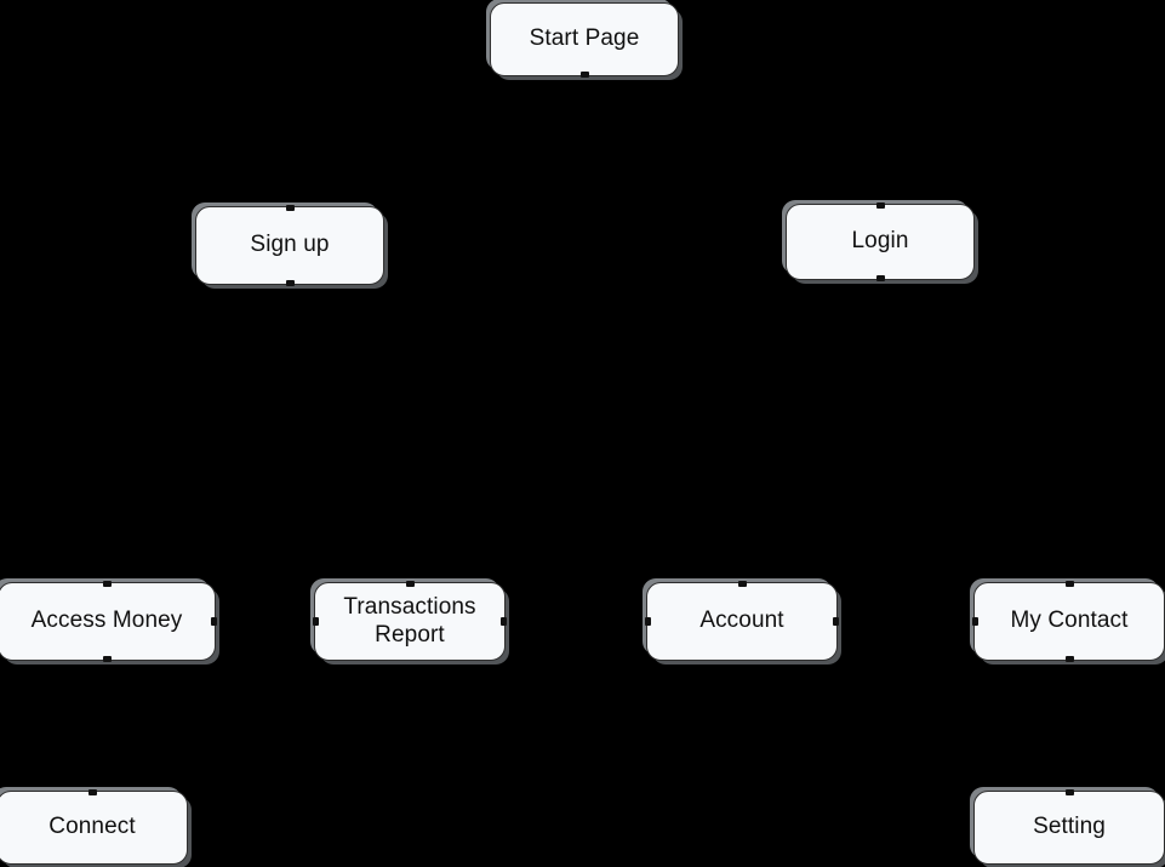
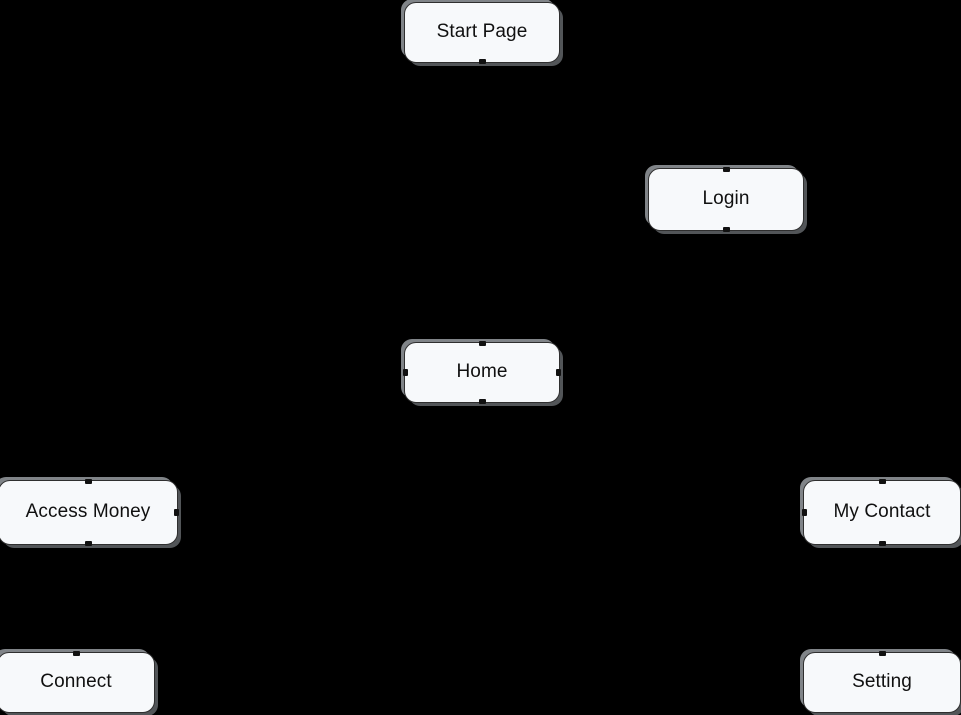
  Start Page
- Sign up
  Login
+ Home
  Access Money
- Transactions
- Report
- Account
  My Contact
  Connect
  Setting
